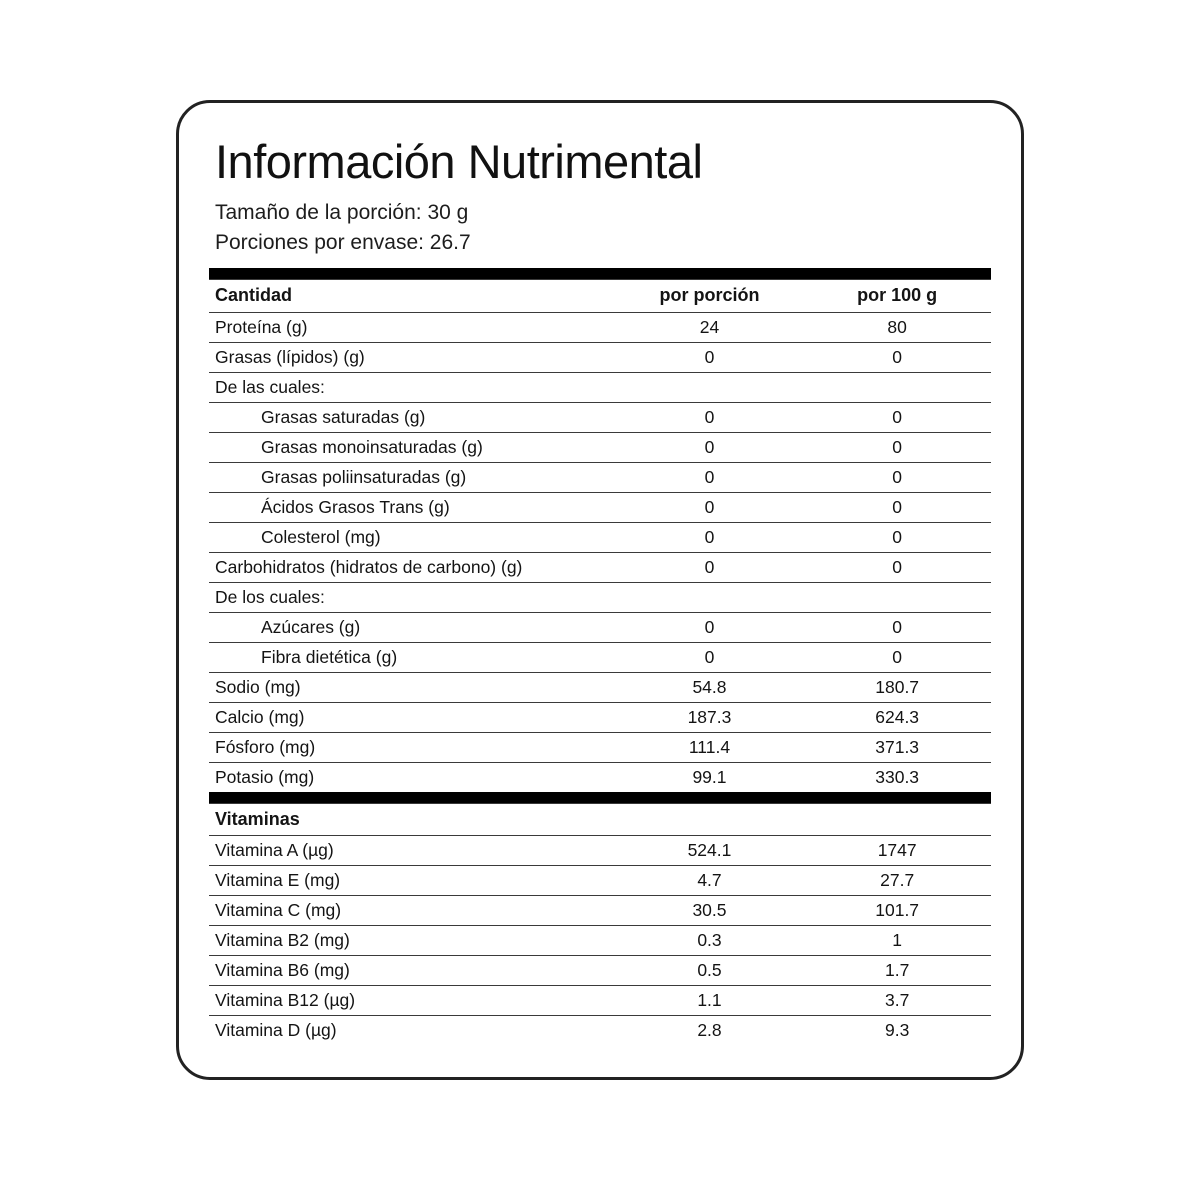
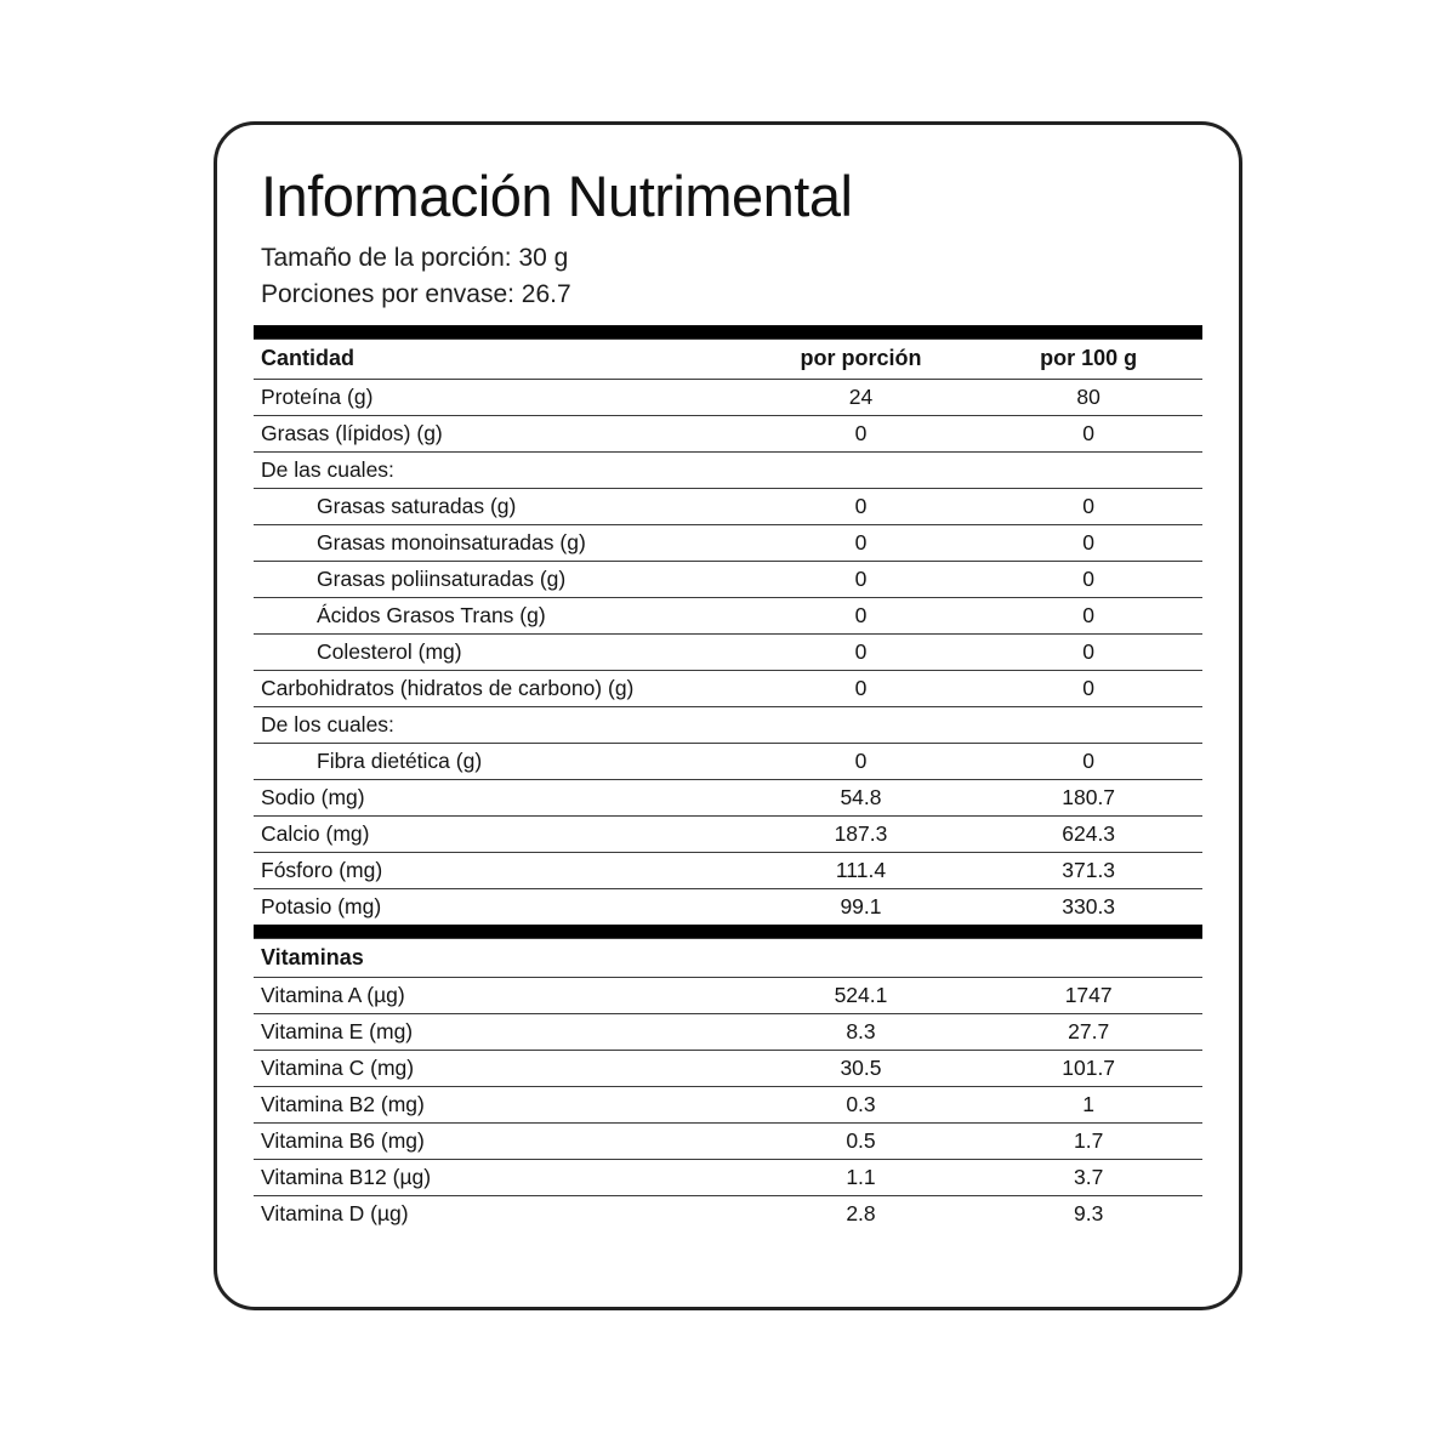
  Información Nutrimental
  Tamaño de la porción: 30 g
  Porciones por envase: 26.7
  Cantidad	por porción	por 100 g
  Proteína (g)	24	80
  Grasas (lípidos) (g)	0	0
  De las cuales:
  Grasas saturadas (g)	0	0
  Grasas monoinsaturadas (g)	0	0
  Grasas poliinsaturadas (g)	0	0
  Ácidos Grasos Trans (g)	0	0
  Colesterol (mg)	0	0
  Carbohidratos (hidratos de carbono) (g)	0	0
  De los cuales:
- Azúcares (g)	0	0
  Fibra dietética (g)	0	0
  Sodio (mg)	54.8	180.7
  Calcio (mg)	187.3	624.3
  Fósforo (mg)	111.4	371.3
  Potasio (mg)	99.1	330.3
  Vitaminas
  Vitamina A (µg)	524.1	1747
- Vitamina E (mg)	4.7	27.7
+ Vitamina E (mg)	8.3	27.7
  Vitamina C (mg)	30.5	101.7
  Vitamina B2 (mg)	0.3	1
  Vitamina B6 (mg)	0.5	1.7
  Vitamina B12 (µg)	1.1	3.7
  Vitamina D (µg)	2.8	9.3
